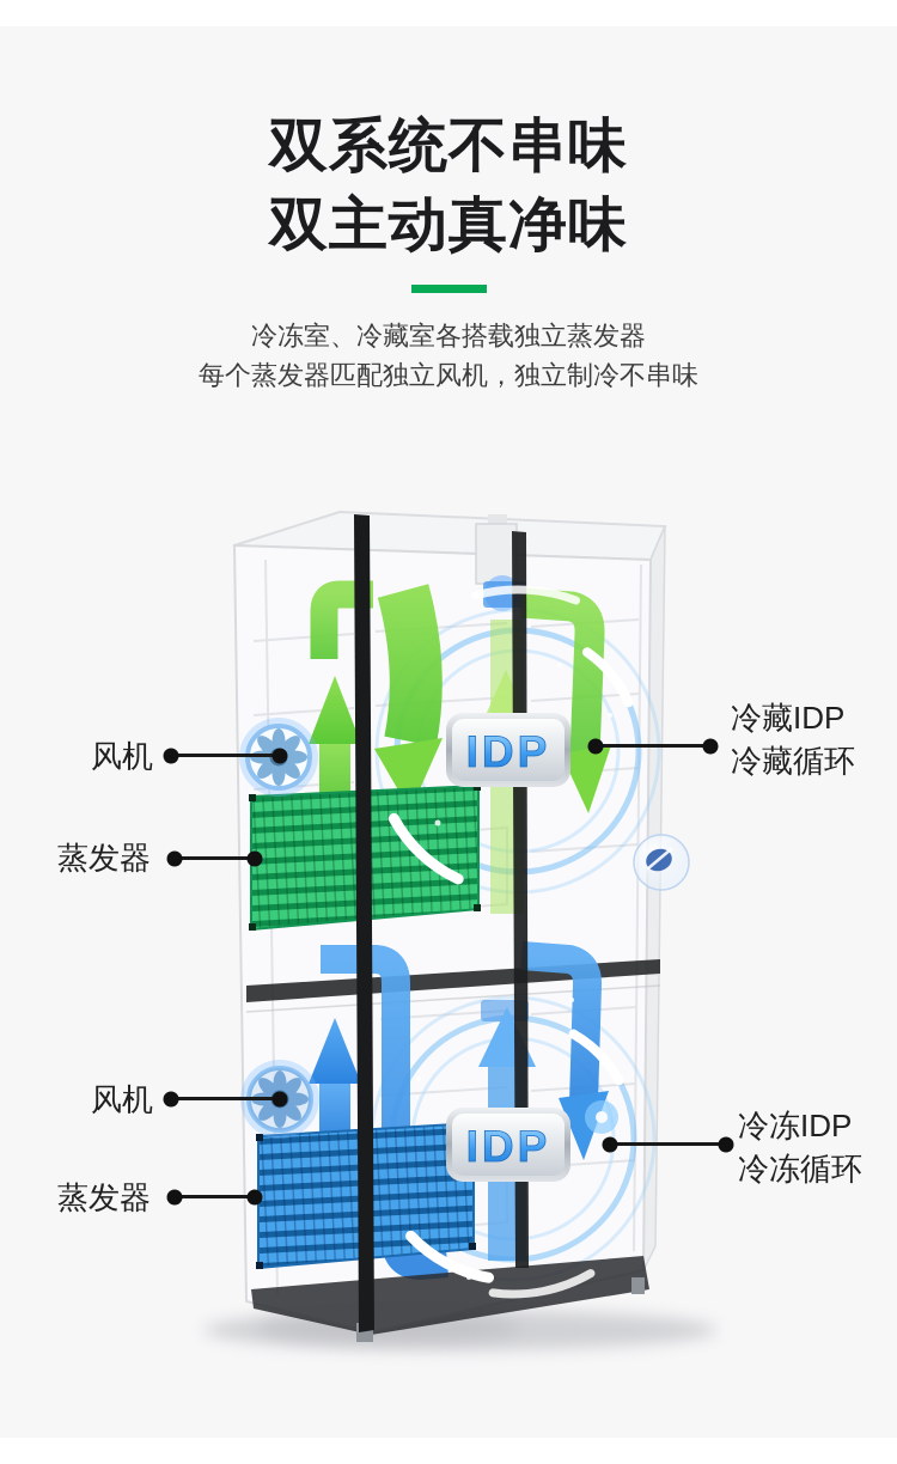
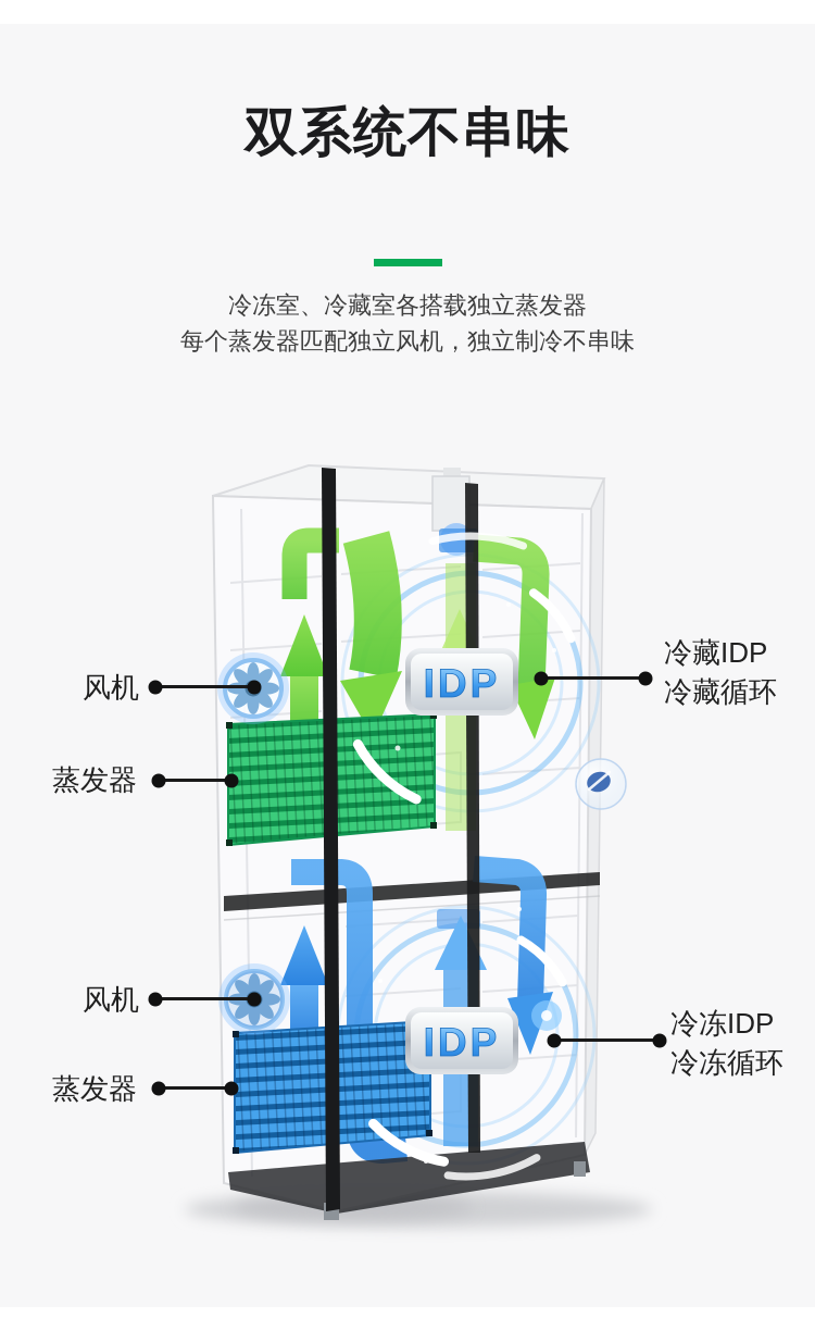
  双系统不串味
- 双主动真净味
  冷冻室、冷藏室各搭载独立蒸发器
  每个蒸发器匹配独立风机，独立制冷不串味
  IDP
  IDP
  风机
  蒸发器
  风机
  蒸发器
  冷藏IDP
  冷藏循环
  冷冻IDP
  冷冻循环
